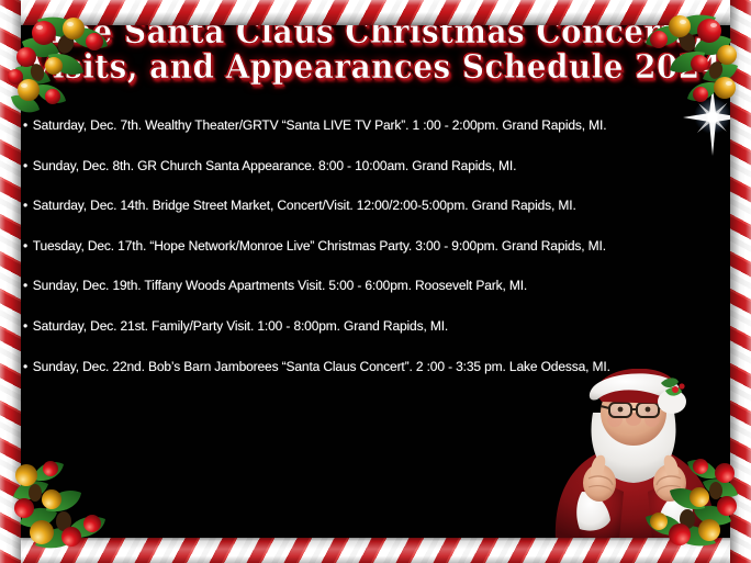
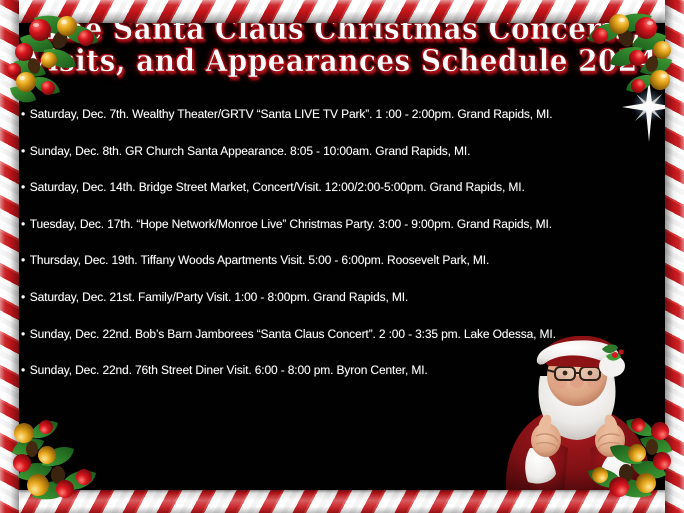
  e Santa Claus Christmas Concer
  its, and Appearances Schedule 20
  • Saturday, Dec. 7th. Wealthy Theater/GRTV “Santa LIVE TV Park”. 1 :00 - 2:00pm. Grand Rapids, MI.
- • Sunday, Dec. 8th. GR Church Santa Appearance. 8:00 - 10:00am. Grand Rapids, MI.
+ • Sunday, Dec. 8th. GR Church Santa Appearance. 8:05 - 10:00am. Grand Rapids, MI.
  • Saturday, Dec. 14th. Bridge Street Market, Concert/Visit. 12:00/2:00-5:00pm. Grand Rapids, MI.
  • Tuesday, Dec. 17th. “Hope Network/Monroe Live” Christmas Party. 3:00 - 9:00pm. Grand Rapids, MI.
- • Sunday, Dec. 19th. Tiffany Woods Apartments Visit. 5:00 - 6:00pm. Roosevelt Park, MI.
+ • Thursday, Dec. 19th. Tiffany Woods Apartments Visit. 5:00 - 6:00pm. Roosevelt Park, MI.
  • Saturday, Dec. 21st. Family/Party Visit. 1:00 - 8:00pm. Grand Rapids, MI.
  • Sunday, Dec. 22nd. Bob’s Barn Jamborees “Santa Claus Concert”. 2 :00 - 3:35 pm. Lake Odessa, MI.
+ • Sunday, Dec. 22nd. 76th Street Diner Visit. 6:00 - 8:00 pm. Byron Center, MI.
